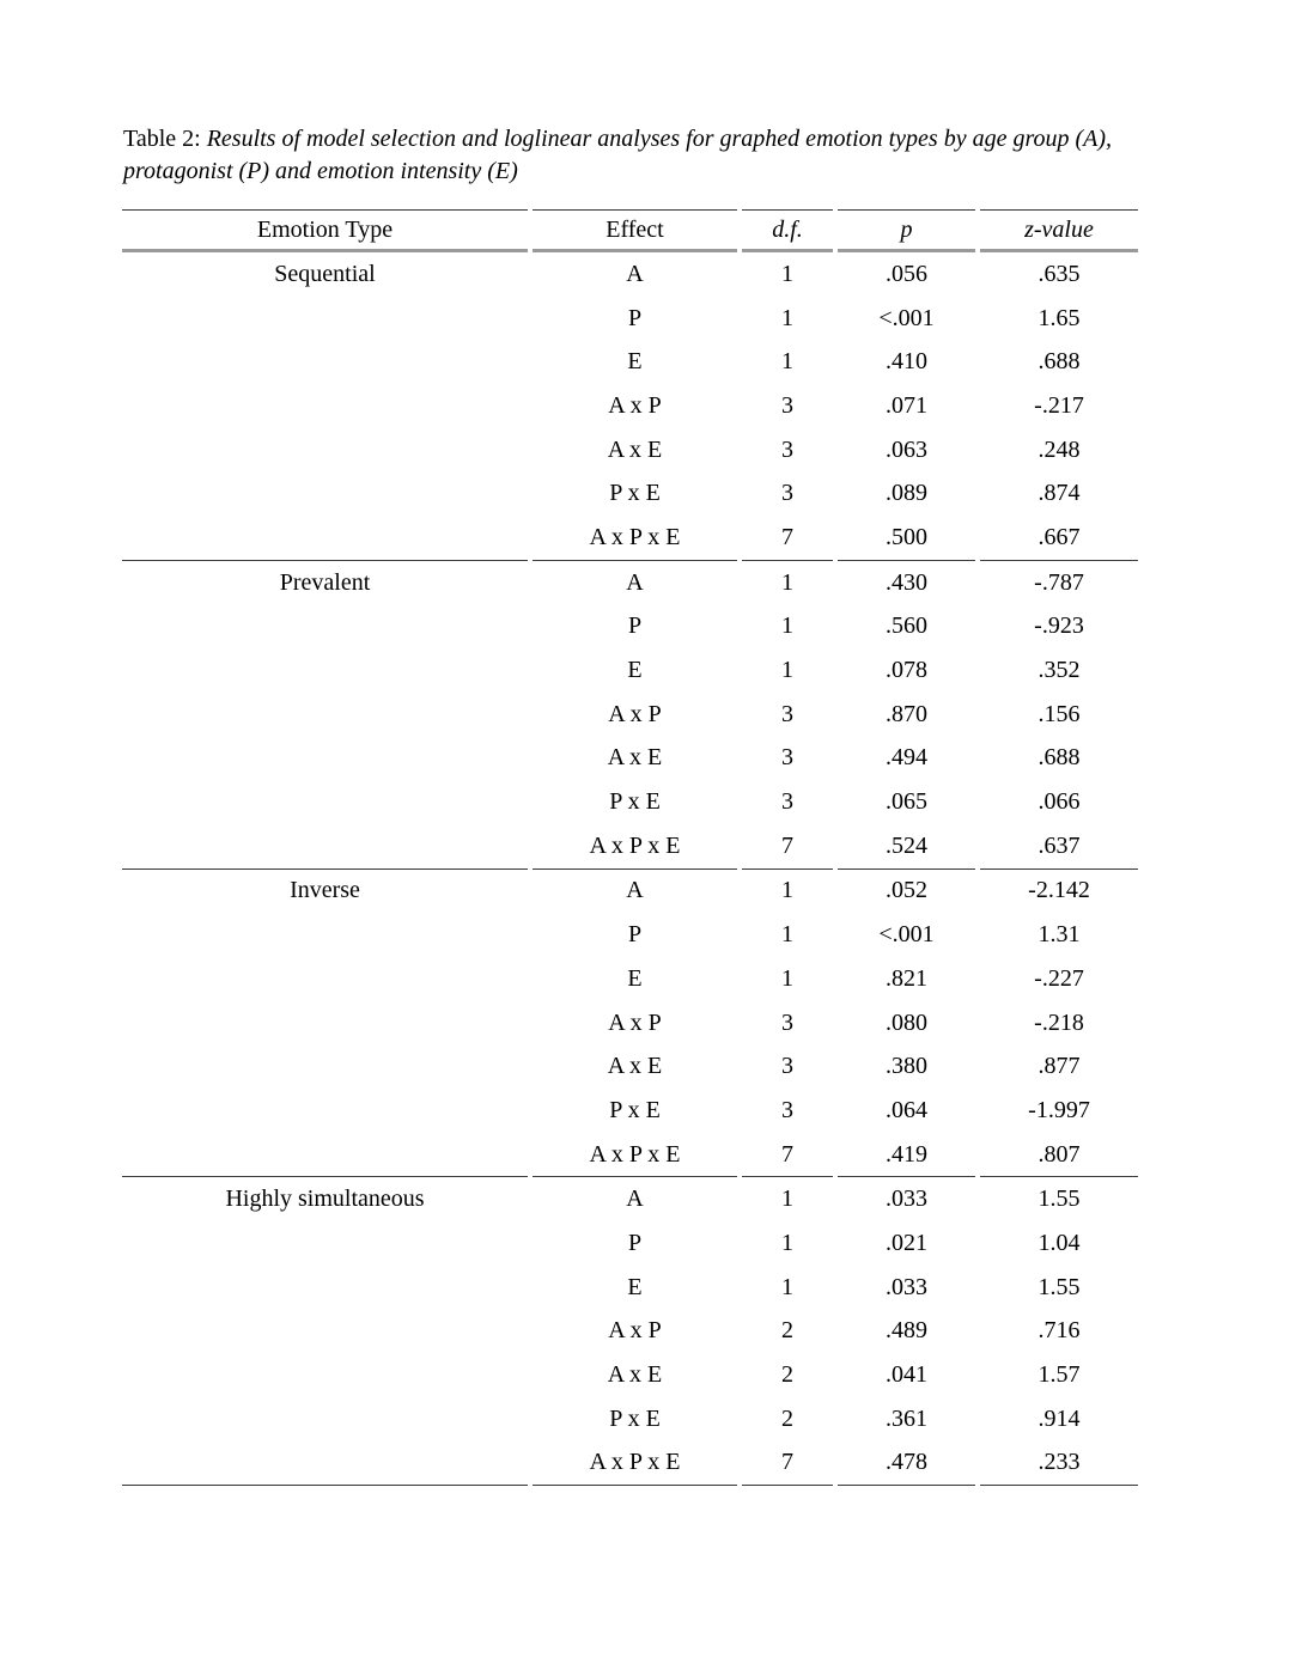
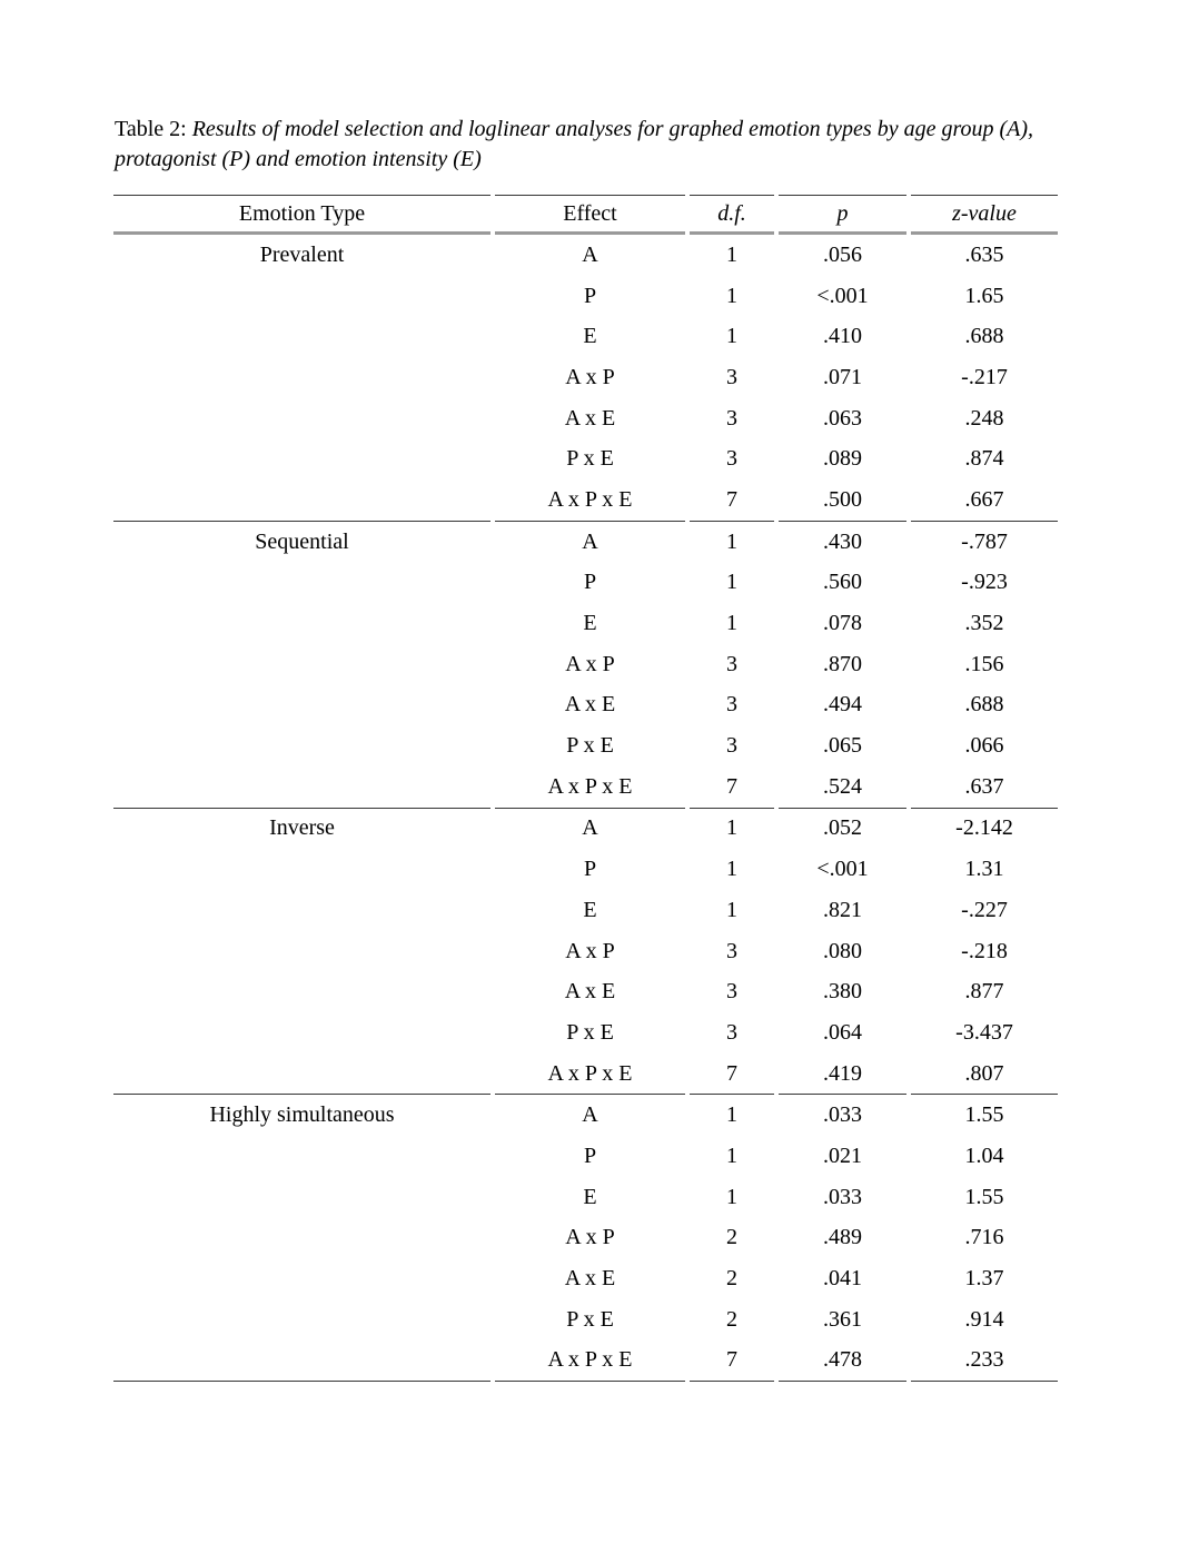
  Table 2: Results of model selection and loglinear analyses for graphed emotion types by age group (A), protagonist (P) and emotion intensity (E)
  Emotion Type	Effect	d.f.	p	z-value
- Sequential	A	1	.056	.635
+ Prevalent	A	1	.056	.635
  	P	1	<.001	1.65
  	E	1	.410	.688
  	A x P	3	.071	-.217
  	A x E	3	.063	.248
  	P x E	3	.089	.874
  	A x P x E	7	.500	.667
- Prevalent	A	1	.430	-.787
+ Sequential	A	1	.430	-.787
  	P	1	.560	-.923
  	E	1	.078	.352
  	A x P	3	.870	.156
  	A x E	3	.494	.688
  	P x E	3	.065	.066
  	A x P x E	7	.524	.637
  Inverse	A	1	.052	-2.142
  	P	1	<.001	1.31
  	E	1	.821	-.227
  	A x P	3	.080	-.218
  	A x E	3	.380	.877
- 	P x E	3	.064	-1.997
+ 	P x E	3	.064	-3.437
  	A x P x E	7	.419	.807
  Highly simultaneous	A	1	.033	1.55
  	P	1	.021	1.04
  	E	1	.033	1.55
  	A x P	2	.489	.716
- 	A x E	2	.041	1.57
+ 	A x E	2	.041	1.37
  	P x E	2	.361	.914
  	A x P x E	7	.478	.233
